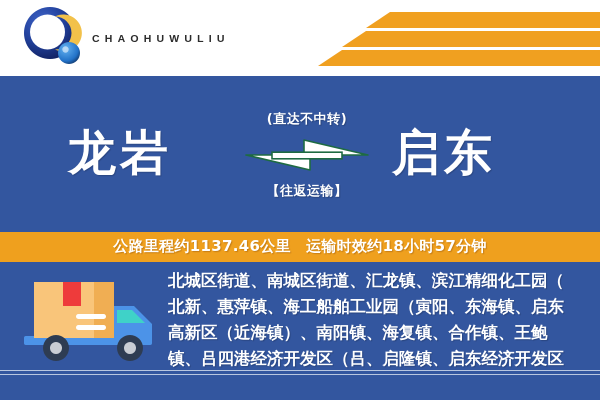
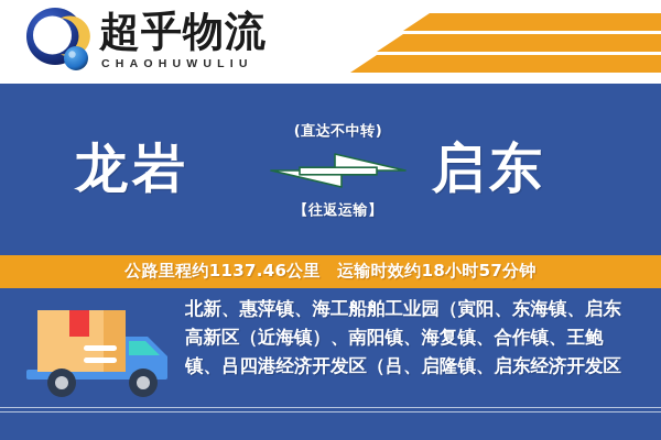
+ 超乎物流
  CHAOHUWULIU
  龙岩
  (直达不中转)
  【往返运输】
  启东
  公路里程约1137.46公里 运输时效约18小时57分钟
- 北城区街道、南城区街道、汇龙镇、滨江精细化工园（
  北新、惠萍镇、海工船舶工业园（寅阳、东海镇、启东
  高新区（近海镇）、南阳镇、海复镇、合作镇、王鲍
  镇、吕四港经济开发区（吕、启隆镇、启东经济开发区
